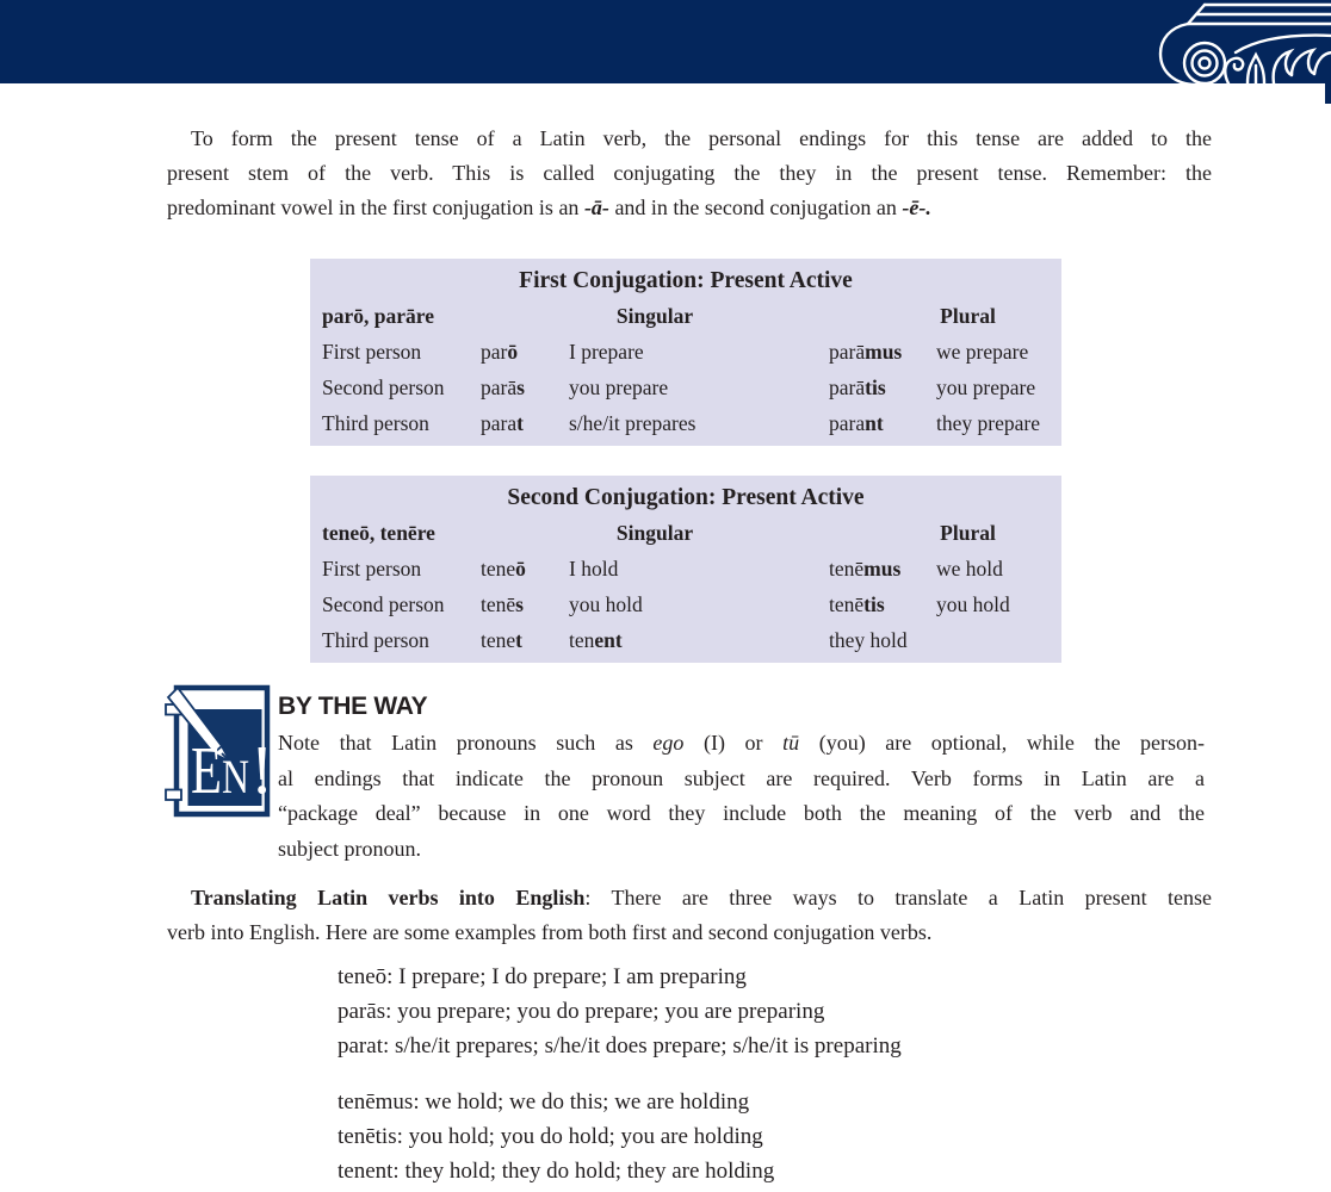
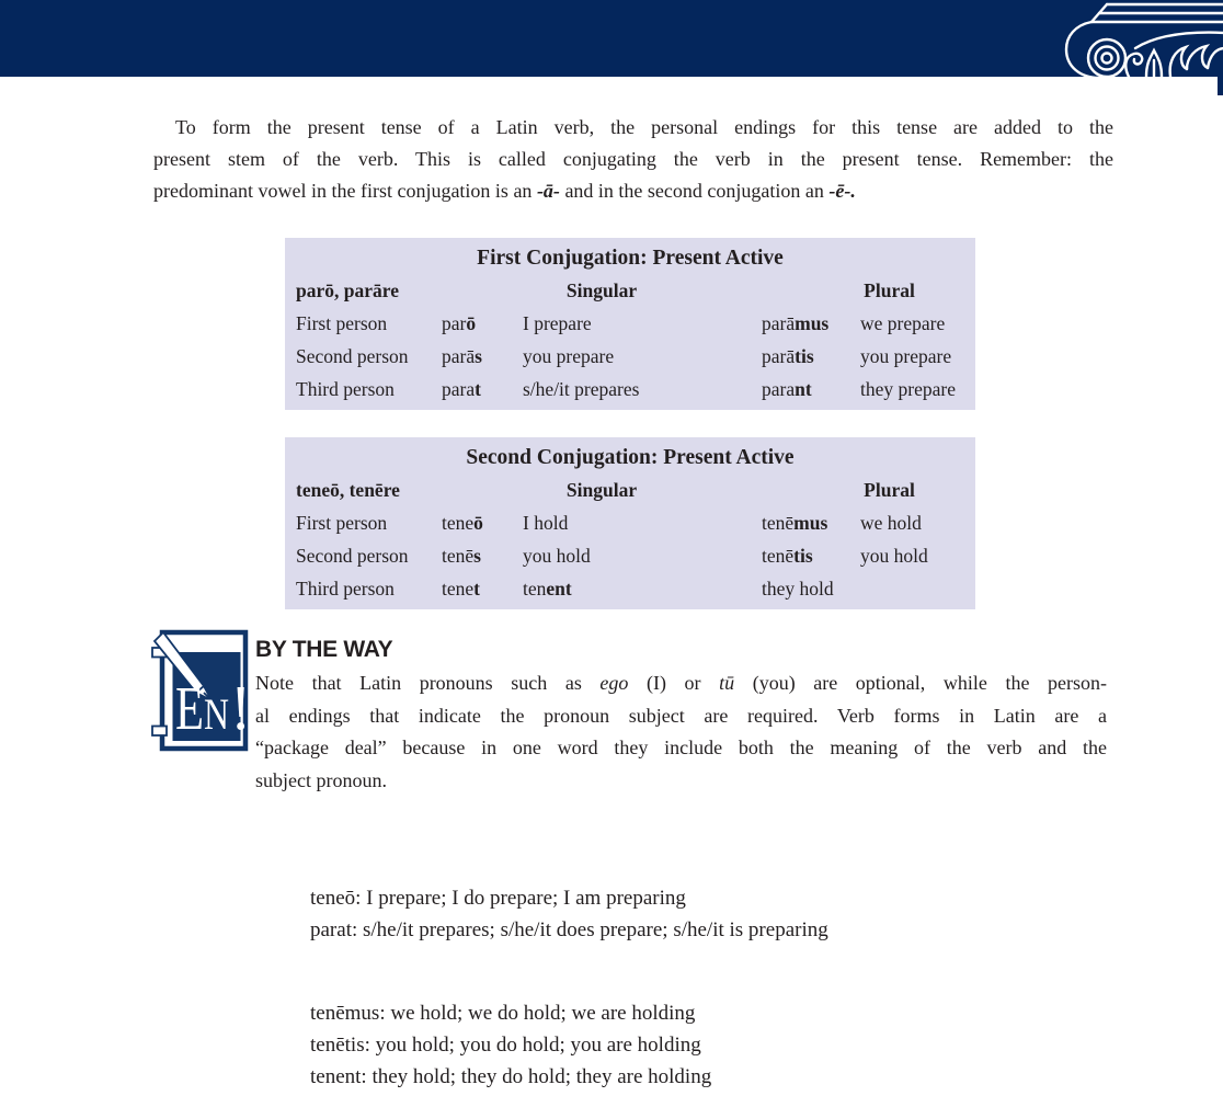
  To form the present tense of a Latin verb, the personal endings for this tense are added to the
- present stem of the verb. This is called conjugating the they in the present tense. Remember: the
+ present stem of the verb. This is called conjugating the verb in the present tense. Remember: the
  predominant vowel in the first conjugation is an -ā- and in the second conjugation an -ē-.
  First Conjugation: Present Active
  parō, parāre
  Singular
  Plural
  First person
  parō
  I prepare
  parāmus
  we prepare
  Second person
  parās
  you prepare
  parātis
  you prepare
  Third person
  parat
  s/he/it prepares
  parant
  they prepare
  Second Conjugation: Present Active
  teneō, tenēre
  Singular
  Plural
  First person
  teneō
  I hold
  tenēmus
  we hold
  Second person
  tenēs
  you hold
  tenētis
  you hold
  Third person
  tenet
  tenent
  they hold
  E
  N
  !
  BY THE WAY
  Note that Latin pronouns such as ego (I) or tū (you) are optional, while the person-
  al endings that indicate the pronoun subject are required. Verb forms in Latin are a
  “package deal” because in one word they include both the meaning of the verb and the
  subject pronoun.
- Translating Latin verbs into English: There are three ways to translate a Latin present tense
- verb into English. Here are some examples from both first and second conjugation verbs.
  teneō: I prepare; I do prepare; I am preparing
- parās: you prepare; you do prepare; you are preparing
  parat: s/he/it prepares; s/he/it does prepare; s/he/it is preparing
- tenēmus: we hold; we do this; we are holding
+ tenēmus: we hold; we do hold; we are holding
  tenētis: you hold; you do hold; you are holding
  tenent: they hold; they do hold; they are holding
